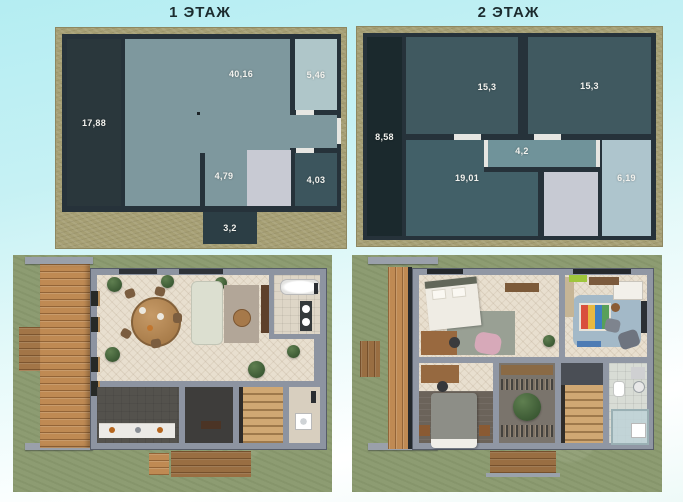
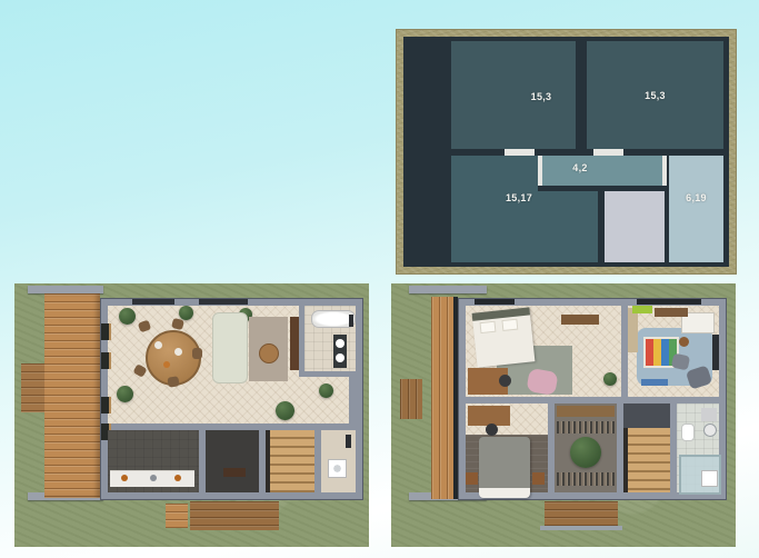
- 1 ЭТАЖ
- 2 ЭТАЖ
- 3,2
- 17,88
- 40,16
- 5,46
- 4,03
- 4,79
- 8,58
  15,3
  15,3
  4,2
- 19,01
+ 15,17
  6,19
